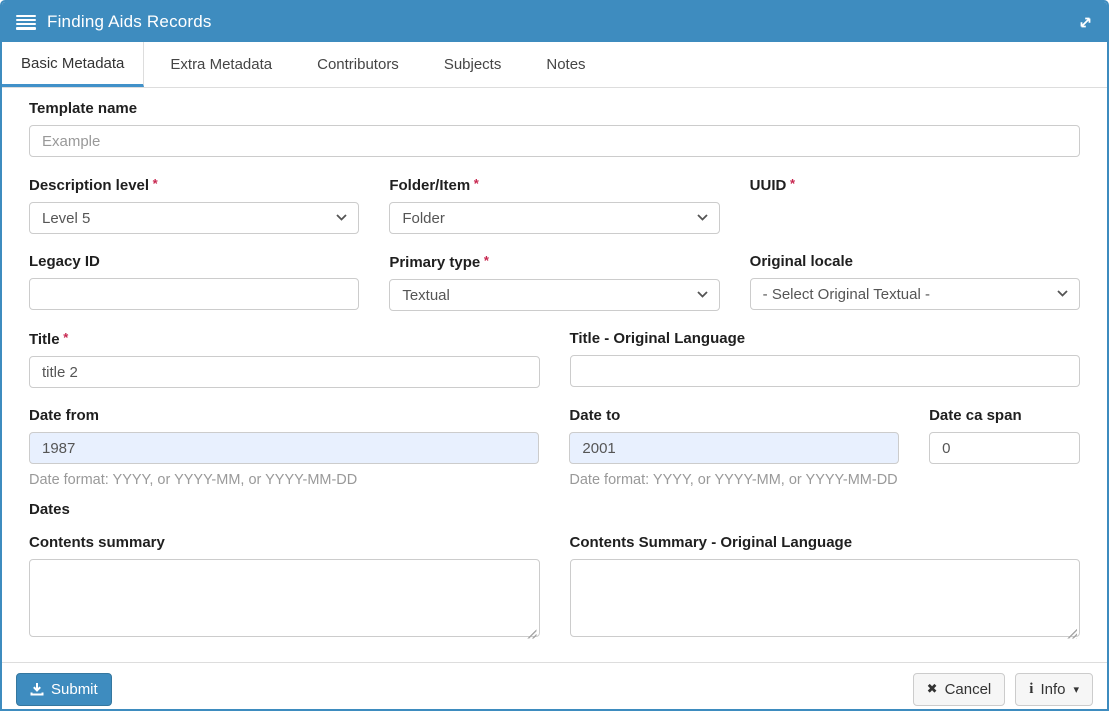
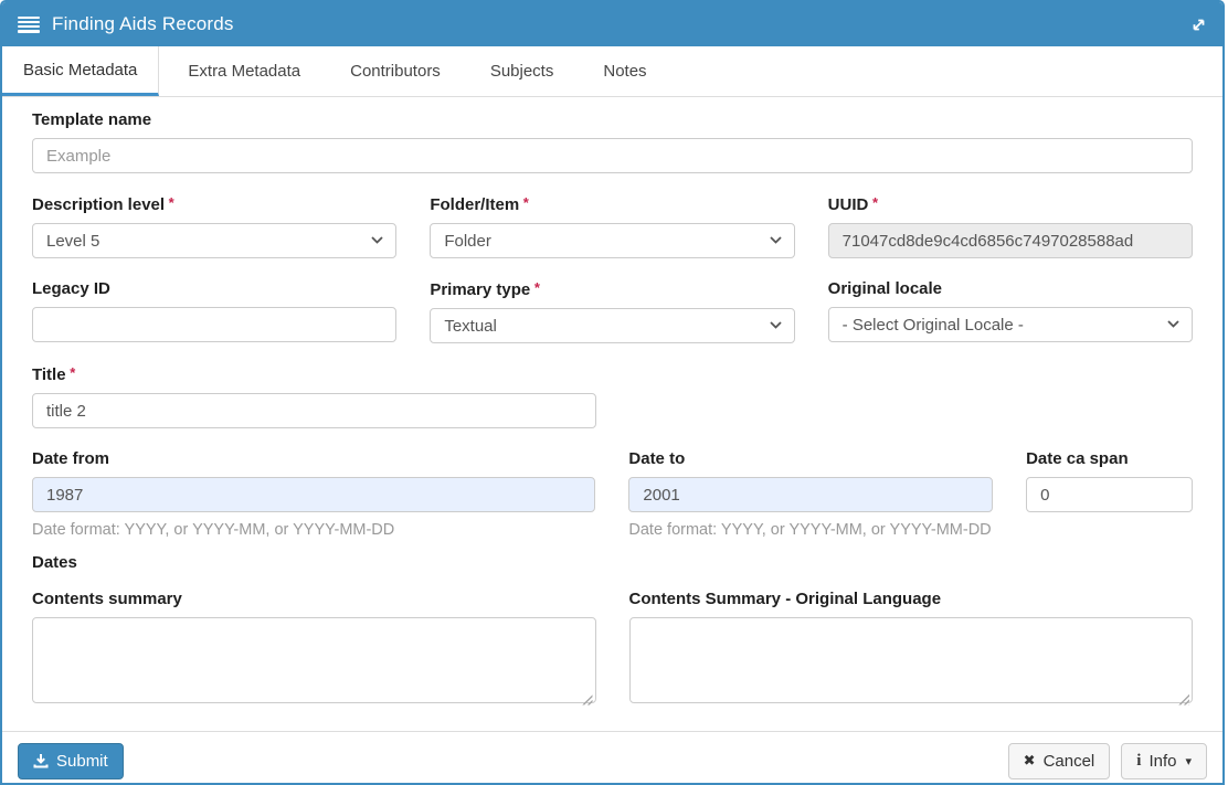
  Finding Aids Records
  Basic Metadata
  Extra Metadata
  Contributors
  Subjects
  Notes
  Template name
  Example
  Description level
  Level 5
  Folder/Item
  Folder
  UUID
+ 71047cd8de9c4cd6856c7497028588ad
  Legacy ID
  Primary type
  Textual
  Original locale
- - Select Original Textual -
+ - Select Original Locale -
  Title
  title 2
- Title - Original Language
  Date from
  1987
  Date format: YYYY, or YYYY-MM, or YYYY-MM-DD
  Date to
  2001
  Date format: YYYY, or YYYY-MM, or YYYY-MM-DD
  Date ca span
  0
  Dates
  Contents summary
  Contents Summary - Original Language
  Submit
  ✖
  Cancel
  i
  Info
  ▾
